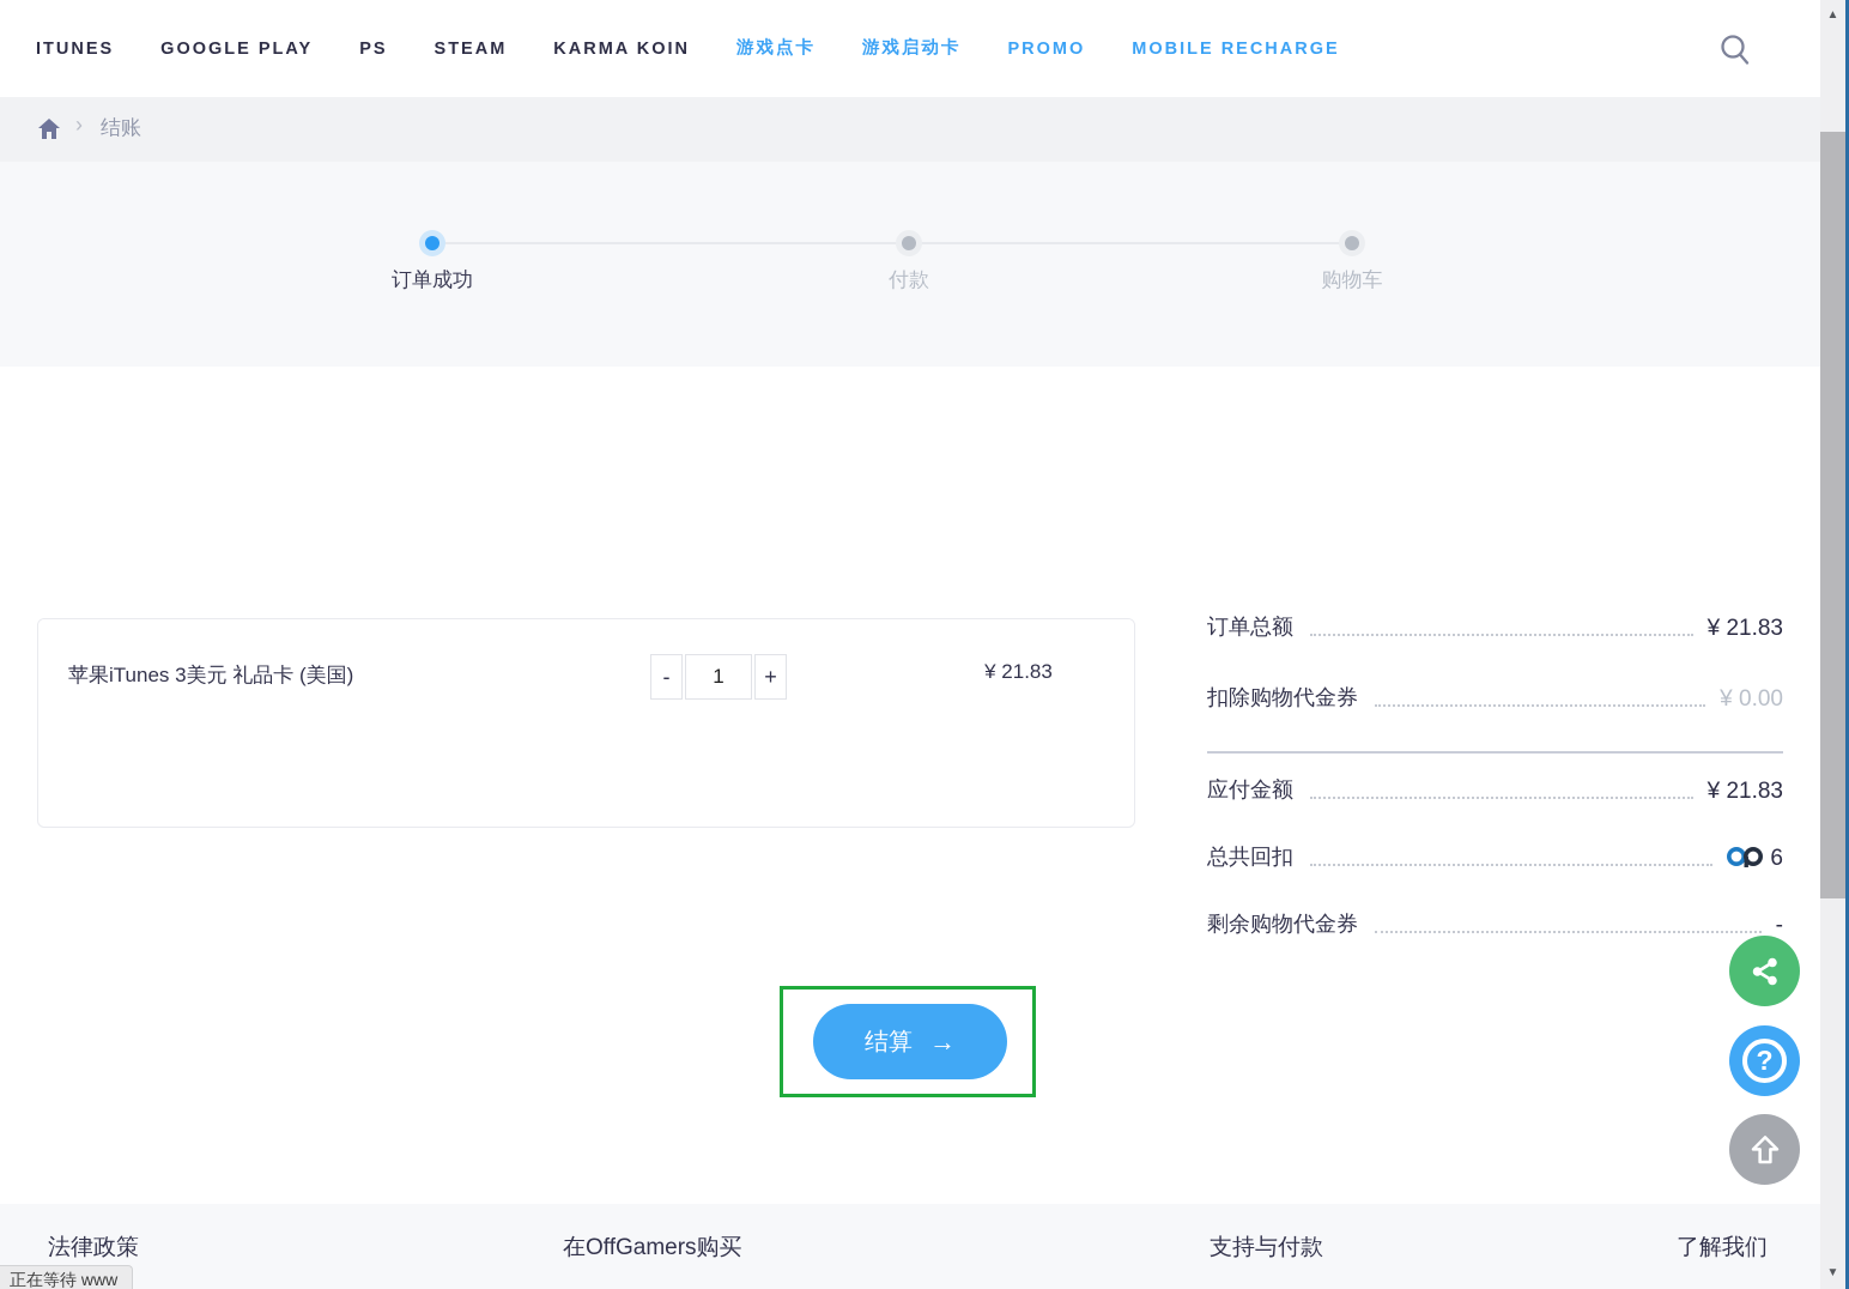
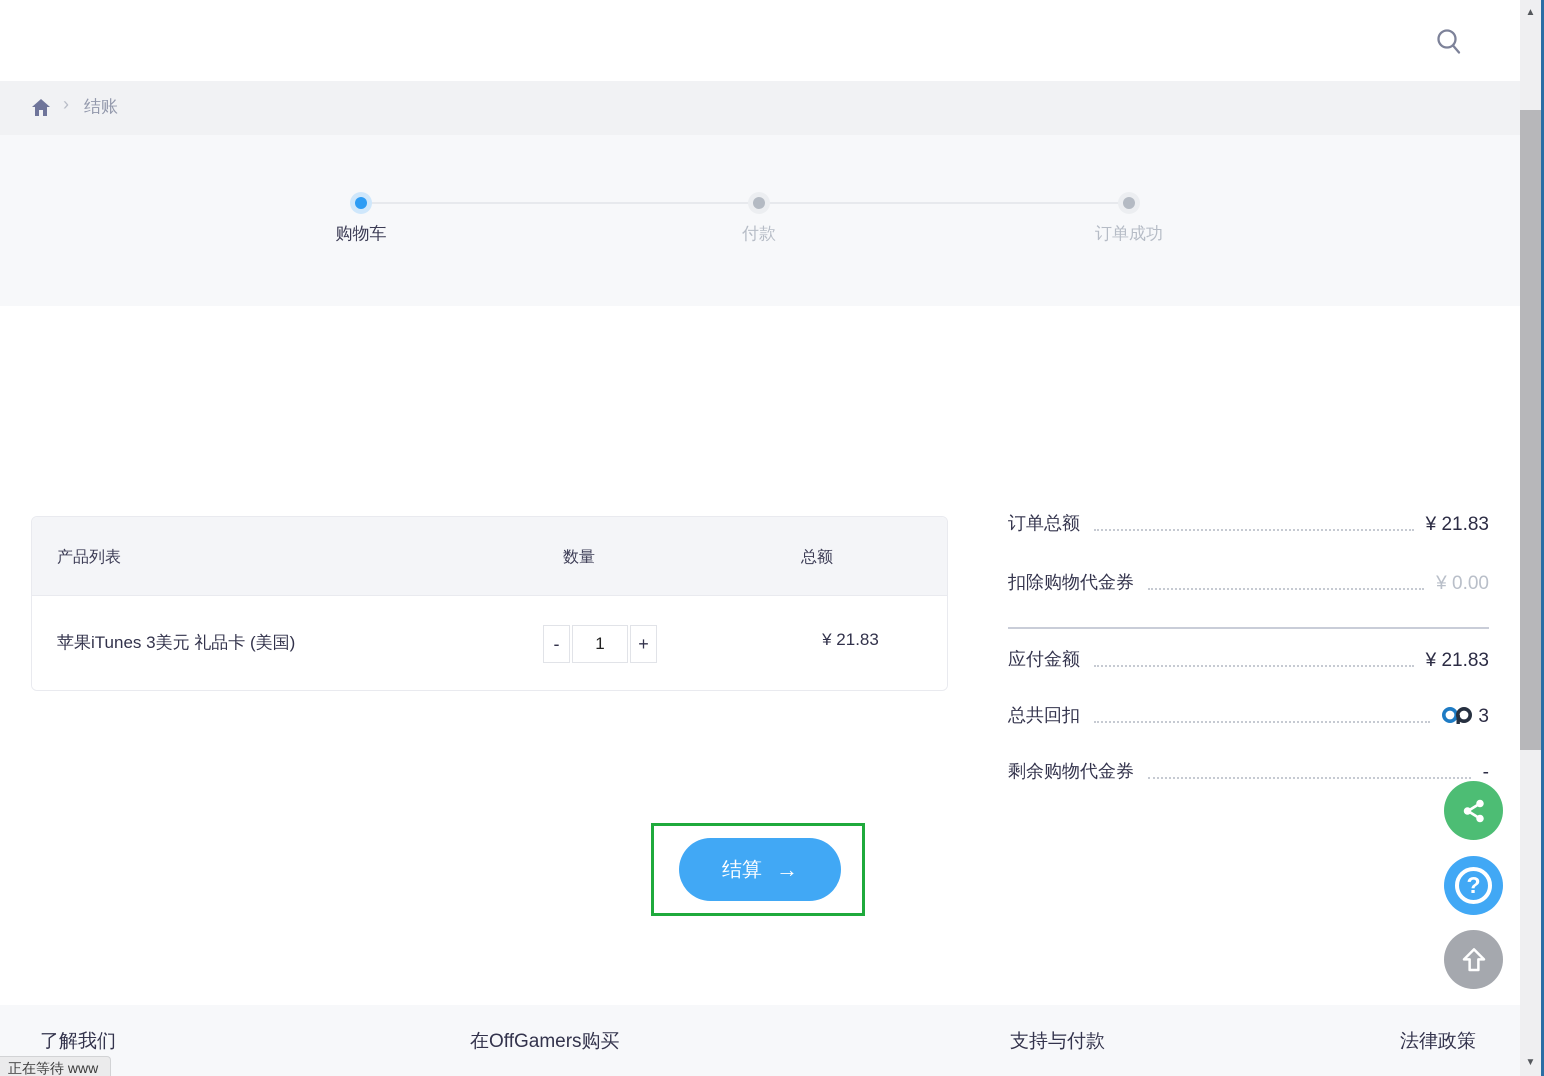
- ITUNES
- GOOGLE PLAY
- PS
- STEAM
- KARMA KOIN
- 游戏点卡
- 游戏启动卡
- PROMO
- MOBILE RECHARGE
  ›
  结账
- 订单成功
+ 购物车
  付款
- 购物车
+ 订单成功
+ 产品列表
+ 数量
+ 总额
  苹果iTunes 3美元 礼品卡 (美国)
  -
  1
  +
  ¥ 21.83
  订单总额
  ¥ 21.83
  扣除购物代金券
  ¥ 0.00
  应付金额
  ¥ 21.83
  总共回扣
- 6
+ 3
  剩余购物代金券
  -
  结算
  →
  ?
- 法律政策
+ 了解我们
  在OffGamers购买
  支持与付款
- 了解我们
+ 法律政策
  正在等待 www
  ▲
  ▼
